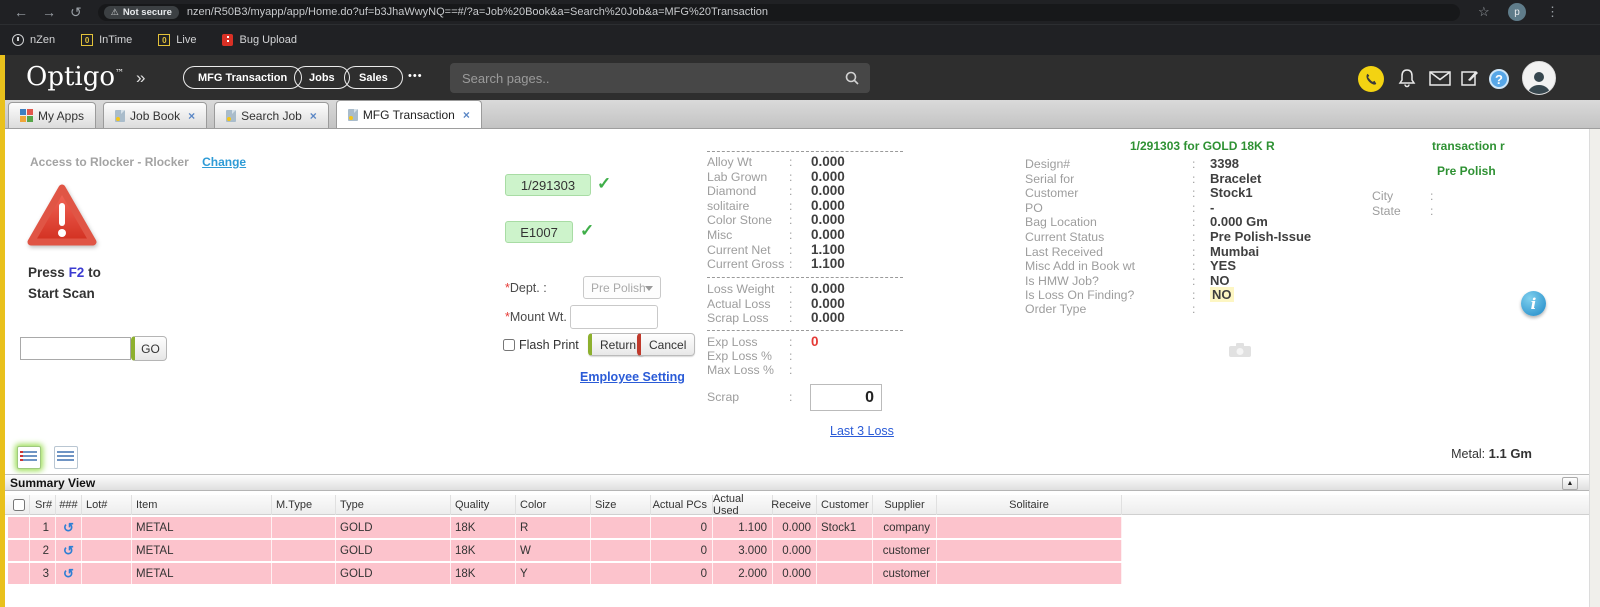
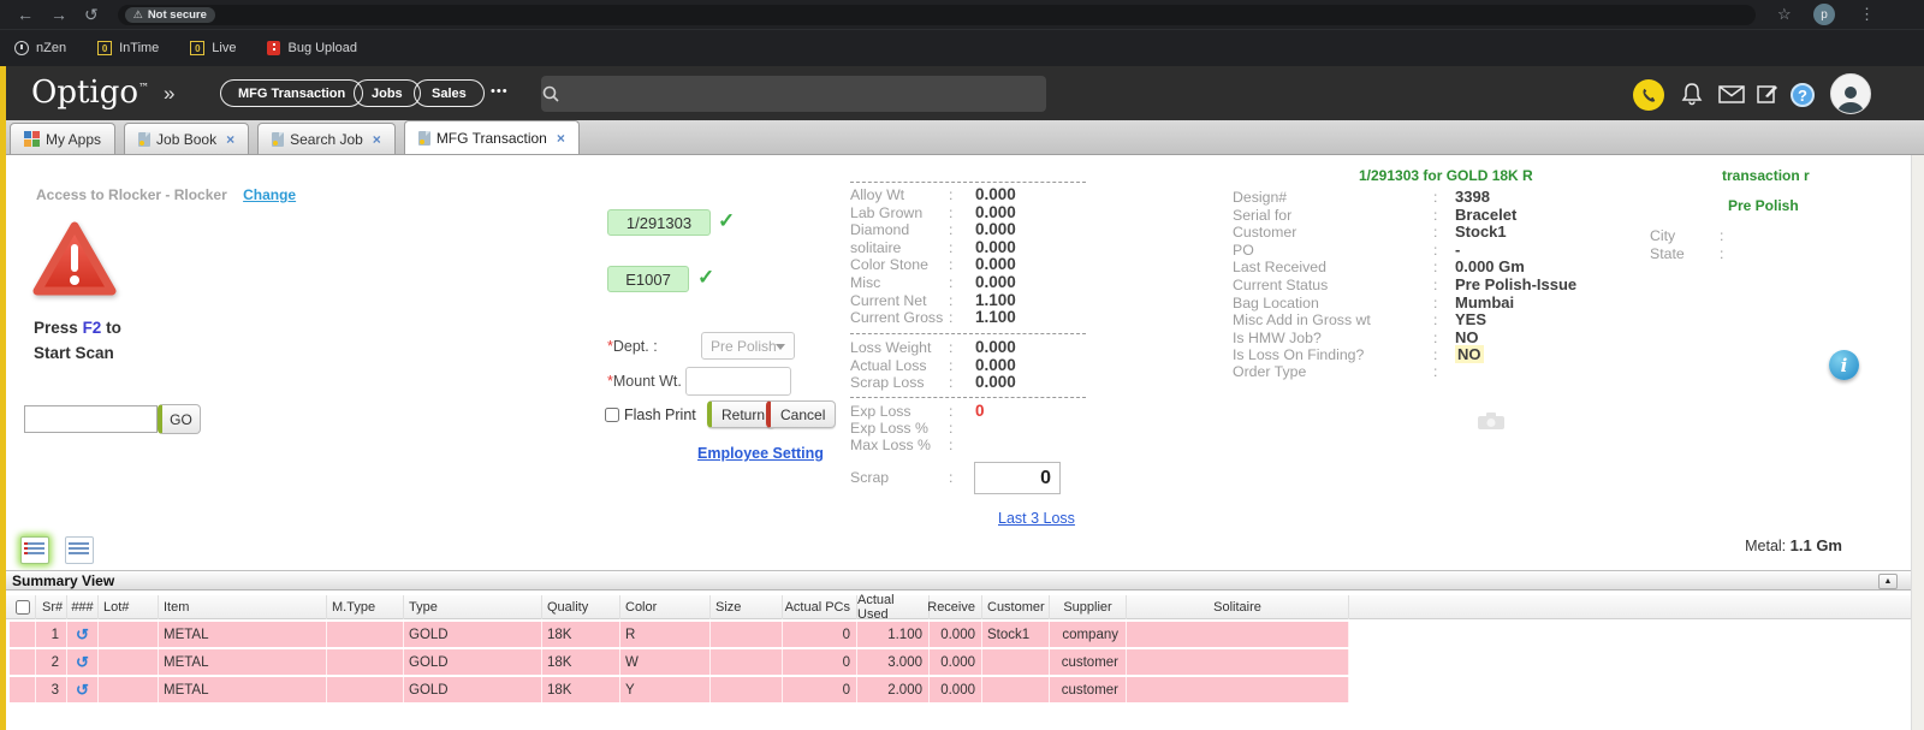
  ←
  →
  ↺
  ⚠
  Not secure
- nzen/R50B3/myapp/app/Home.do?uf=b3JhaWwyNQ==#/?a=Job%20Book&a=Search%20Job&a=MFG%20Transaction
  ☆
  p
  ⋮
  nZen
  0
  InTime
  0
  Live
  Bug Upload
  Optigo™
  »
  MFG Transaction
  Jobs
  Sales
  •••
- Search pages..
  ?
  My Apps
  Job Book
  ×
  Search Job
  ×
  MFG Transaction
  ×
  Access to Rlocker - Rlocker Change
  Press F2 to
  Start Scan
  GO
  1/291303
  ✓
  E1007
  ✓
  *Dept. :
  Pre Polish
  *Mount Wt.
  Flash Print
  Return
  Cancel
  Employee Setting
  Alloy Wt
  :
  0.000
  Lab Grown
  :
  0.000
  Diamond
  :
  0.000
  solitaire
  :
  0.000
  Color Stone
  :
  0.000
  Misc
  :
  0.000
  Current Net
  :
  1.100
  Current Gross
  :
  1.100
  Loss Weight
  :
  0.000
  Actual Loss
  :
  0.000
  Scrap Loss
  :
  0.000
  Exp Loss
  :
  0
  Exp Loss %
  :
  Max Loss %
  :
  Scrap
  :
  0
  Last 3 Loss
  1/291303 for GOLD 18K R
  Design#
  :
  3398
  Serial for
  :
  Bracelet
  Customer
  :
  Stock1
  PO
  :
  -
- Bag Location
+ Last Received
  :
  0.000 Gm
  Current Status
  :
  Pre Polish-Issue
- Last Received
+ Bag Location
  :
  Mumbai
- Misc Add in Book wt
+ Misc Add in Gross wt
  :
  YES
  Is HMW Job?
  :
  NO
  Is Loss On Finding?
  :
  NO
  Order Type
  :
  transaction r
  Pre Polish
  City
  :
  State
  :
  i
  Metal: 1.1 Gm
  Summary View
  Sr#
  ###
  Lot#
  Item
  M.Type
  Type
  Quality
  Color
  Size
  Actual PCs
  Actual Used
  Receive
  Customer
  Supplier
  Solitaire
  1
  ↺
  METAL
  GOLD
  18K
  R
  0
  1.100
  0.000
  Stock1
  company
  2
  ↺
  METAL
  GOLD
  18K
  W
  0
  3.000
  0.000
  customer
  3
  ↺
  METAL
  GOLD
  18K
  Y
  0
  2.000
  0.000
  customer
